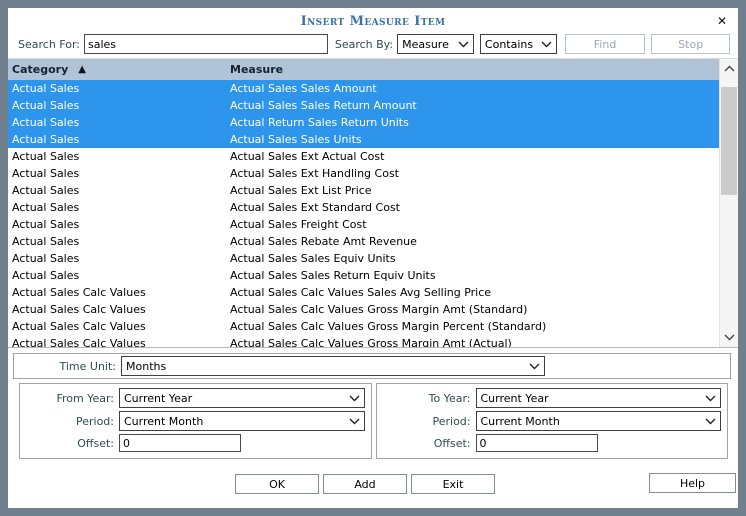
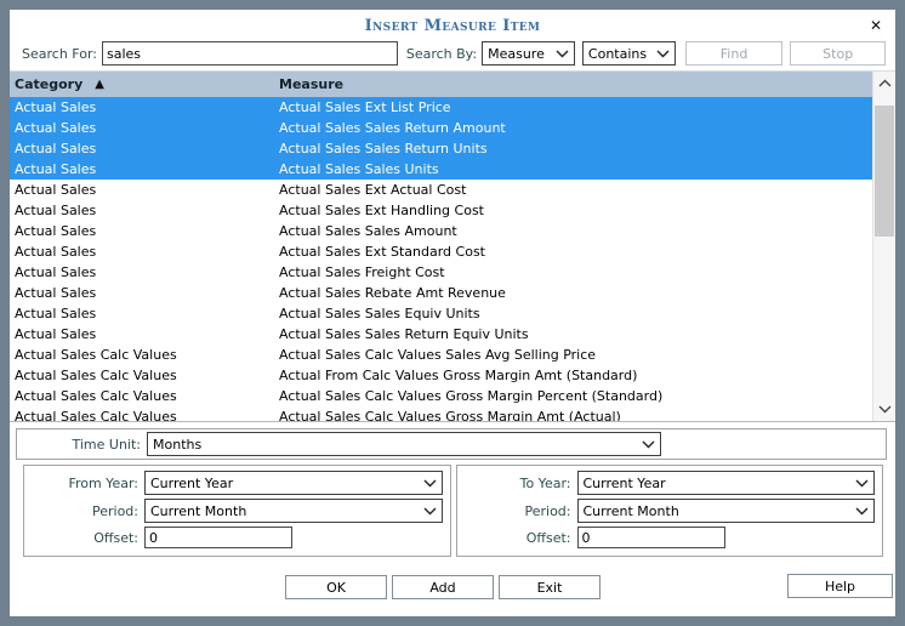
  Insert Measure Item
  ✕
  Search For:
  sales
  Search By:
  Measure
  Contains
  Find
  Stop
  Category
  ▲
  Measure
  Actual Sales
- Actual Sales Sales Amount
+ Actual Sales Ext List Price
  Actual Sales
  Actual Sales Sales Return Amount
  Actual Sales
- Actual Return Sales Return Units
+ Actual Sales Sales Return Units
  Actual Sales
  Actual Sales Sales Units
  Actual Sales
  Actual Sales Ext Actual Cost
  Actual Sales
  Actual Sales Ext Handling Cost
  Actual Sales
- Actual Sales Ext List Price
+ Actual Sales Sales Amount
  Actual Sales
  Actual Sales Ext Standard Cost
  Actual Sales
  Actual Sales Freight Cost
  Actual Sales
  Actual Sales Rebate Amt Revenue
  Actual Sales
  Actual Sales Sales Equiv Units
  Actual Sales
  Actual Sales Sales Return Equiv Units
  Actual Sales Calc Values
  Actual Sales Calc Values Sales Avg Selling Price
  Actual Sales Calc Values
- Actual Sales Calc Values Gross Margin Amt (Standard)
+ Actual From Calc Values Gross Margin Amt (Standard)
  Actual Sales Calc Values
  Actual Sales Calc Values Gross Margin Percent (Standard)
  Actual Sales Calc Values
  Actual Sales Calc Values Gross Margin Amt (Actual)
  Time Unit:
  Months
  From Year:
  Current Year
  Period:
  Current Month
  Offset:
  0
  To Year:
  Current Year
  Period:
  Current Month
  Offset:
  0
  OK
  Add
  Exit
  Help
